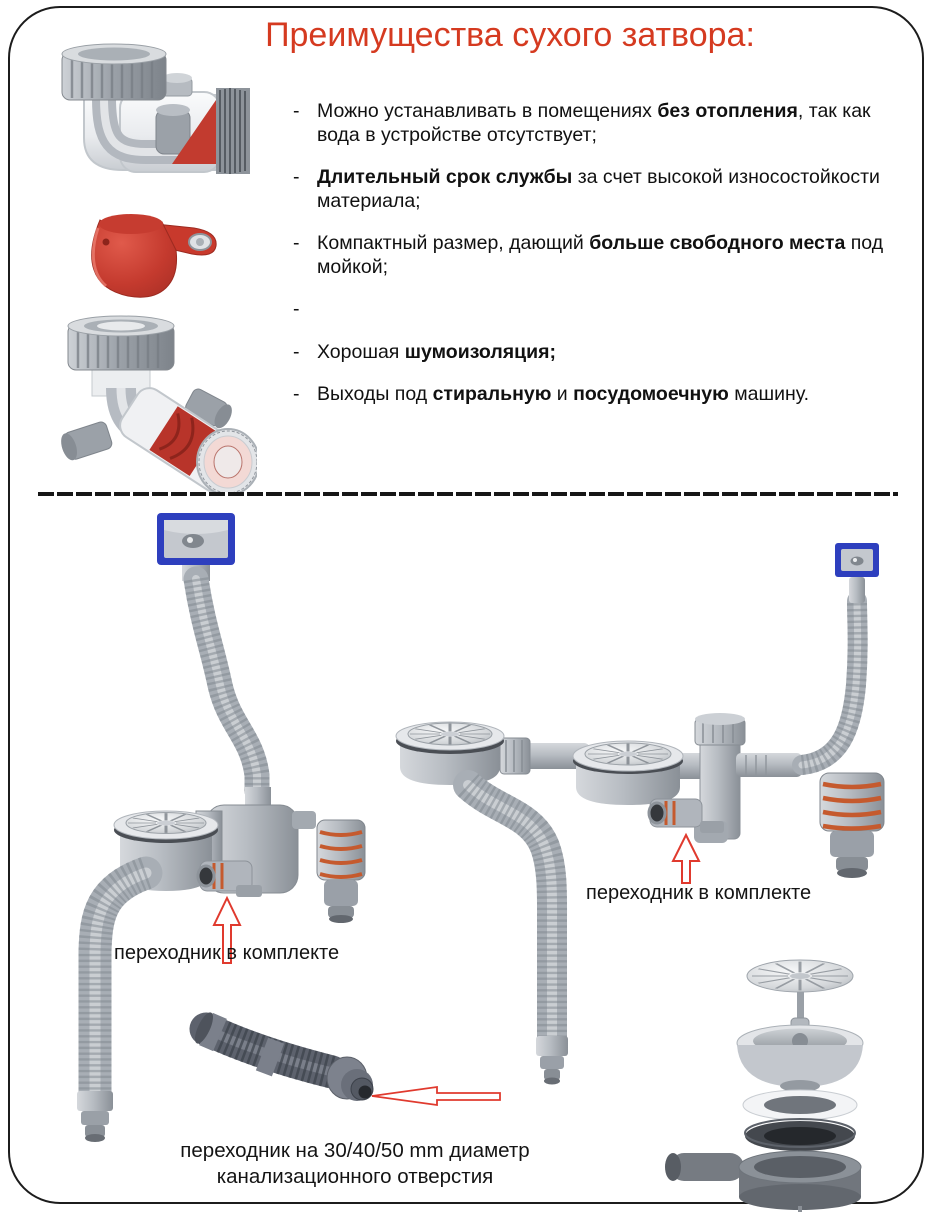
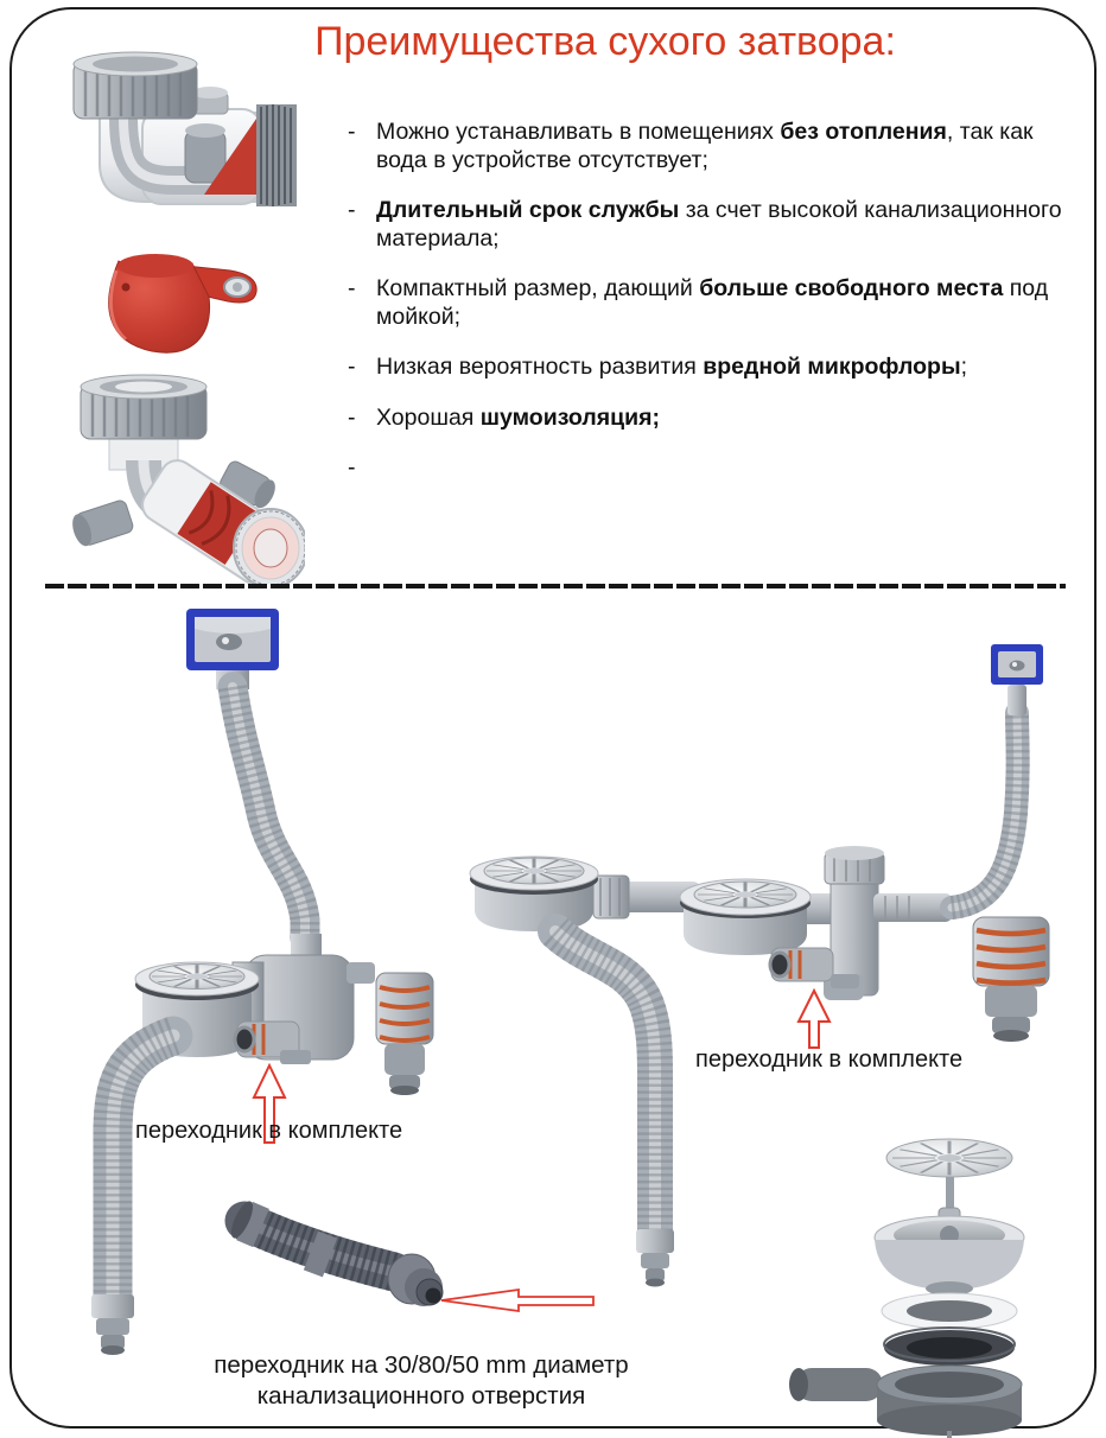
  Преимущества сухого затвора:
  -
  Можно устанавливать в помещениях без отопления, так как вода в устройстве отсутствует;
  -
- Длительный срок службы за счет высокой износостойкости материала;
+ Длительный срок службы за счет высокой канализационного материала;
  -
  Компактный размер, дающий больше свободного места под мойкой;
  -
+ Низкая вероятность развития вредной микрофлоры;
  -
  Хорошая шумоизоляция;
  -
- Выходы под стиральную и посудомоечную машину.
  переходник в комплекте
  переходник в комплекте
- переходник на 30/40/50 mm диаметр
+ переходник на 30/80/50 mm диаметр
  канализационного отверстия
